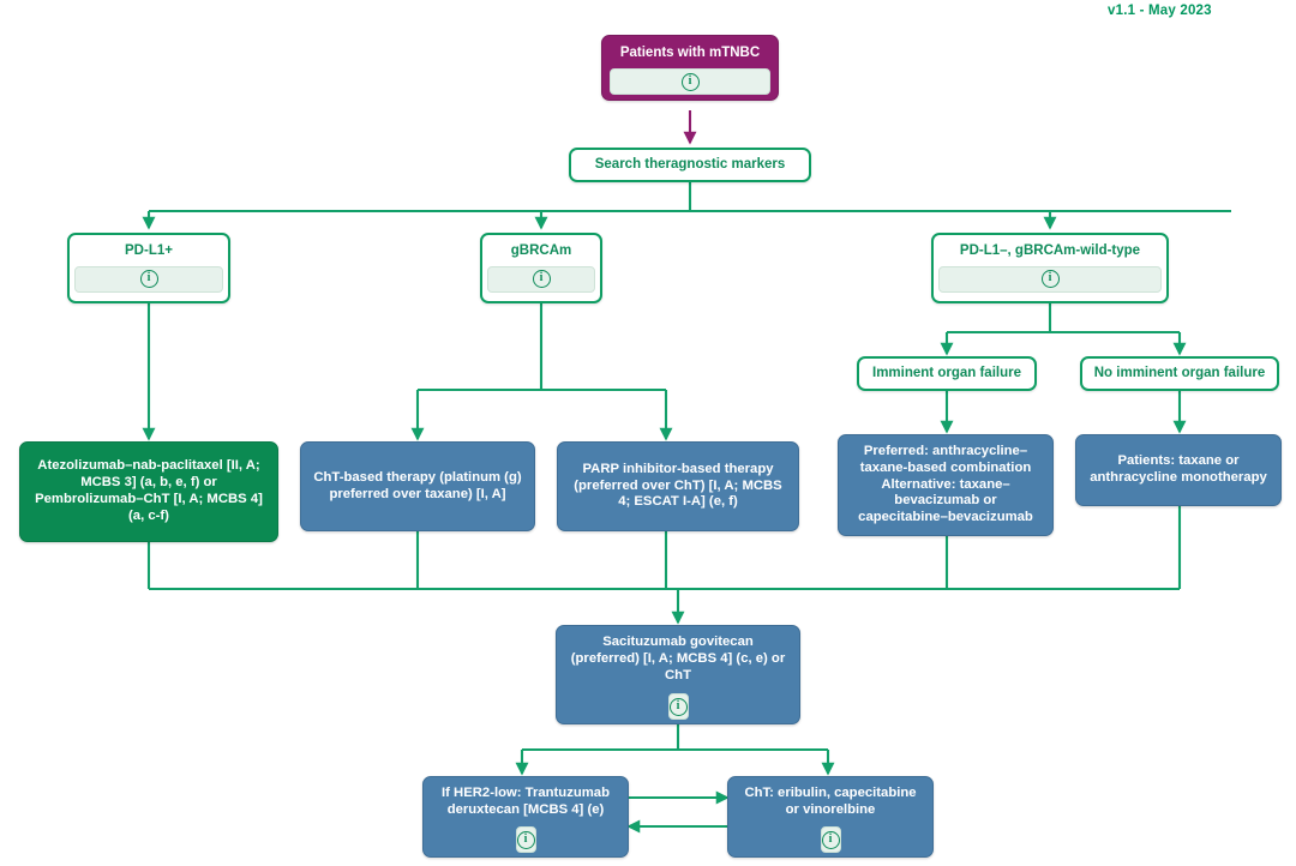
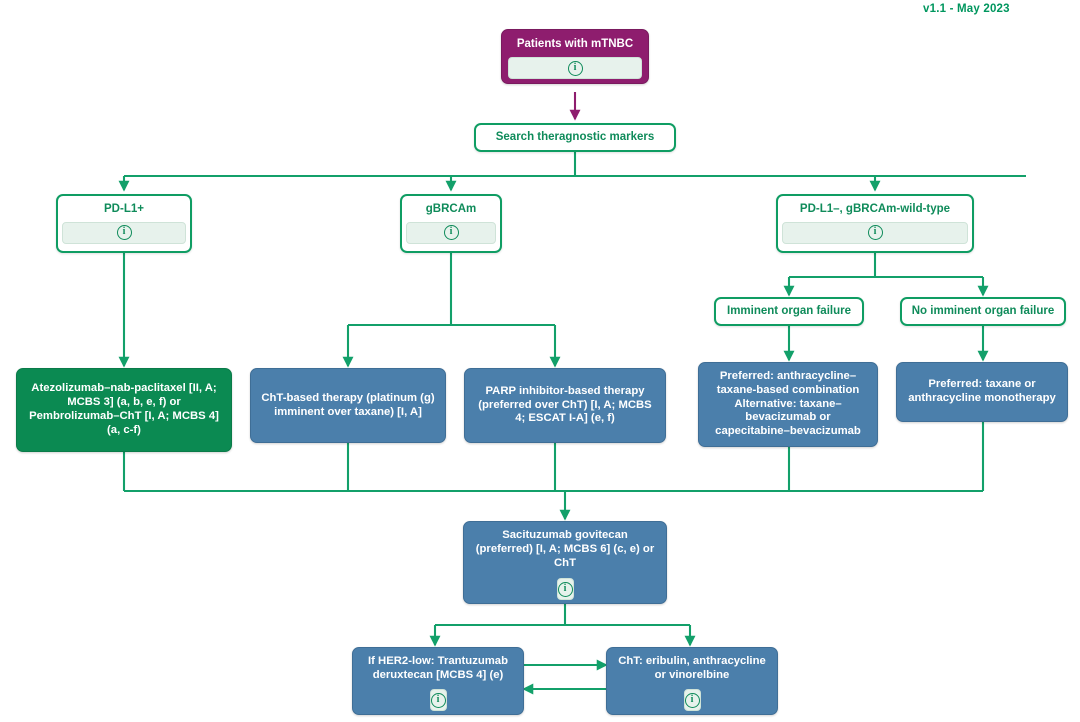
  v1.1 - May 2023
  Patients with mTNBC
  i
  Search theragnostic markers
  PD-L1+
  i
  gBRCAm
  i
  PD-L1–, gBRCAm-wild-type
  i
  Imminent organ failure
  No imminent organ failure
  Atezolizumab–nab-paclitaxel [II, A; MCBS 3] (a, b, e, f) or Pembrolizumab–ChT [I, A; MCBS 4] (a, c-f)
- ChT-based therapy (platinum (g) preferred over taxane) [I, A]
+ ChT-based therapy (platinum (g) imminent over taxane) [I, A]
  PARP inhibitor-based therapy (preferred over ChT) [I, A; MCBS 4; ESCAT I-A] (e, f)
  Preferred: anthracycline–taxane-based combination Alternative: taxane–bevacizumab or capecitabine–bevacizumab
- Patients: taxane or anthracycline monotherapy
+ Preferred: taxane or anthracycline monotherapy
- Sacituzumab govitecan (preferred) [I, A; MCBS 4] (c, e) or ChT
+ Sacituzumab govitecan (preferred) [I, A; MCBS 6] (c, e) or ChT
  i
  If HER2-low: Trantuzumab deruxtecan [MCBS 4] (e)
  i
- ChT: eribulin, capecitabine or vinorelbine
+ ChT: eribulin, anthracycline or vinorelbine
  i
